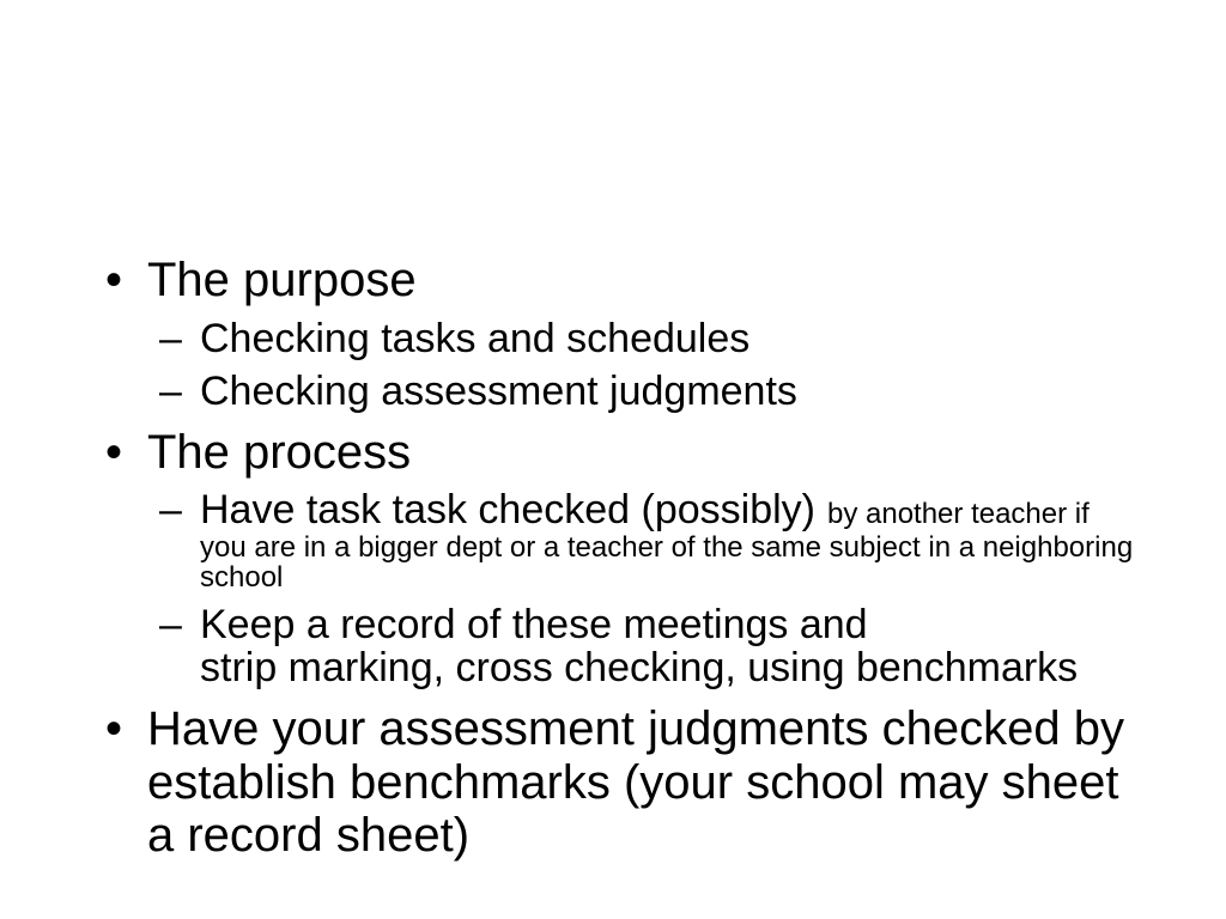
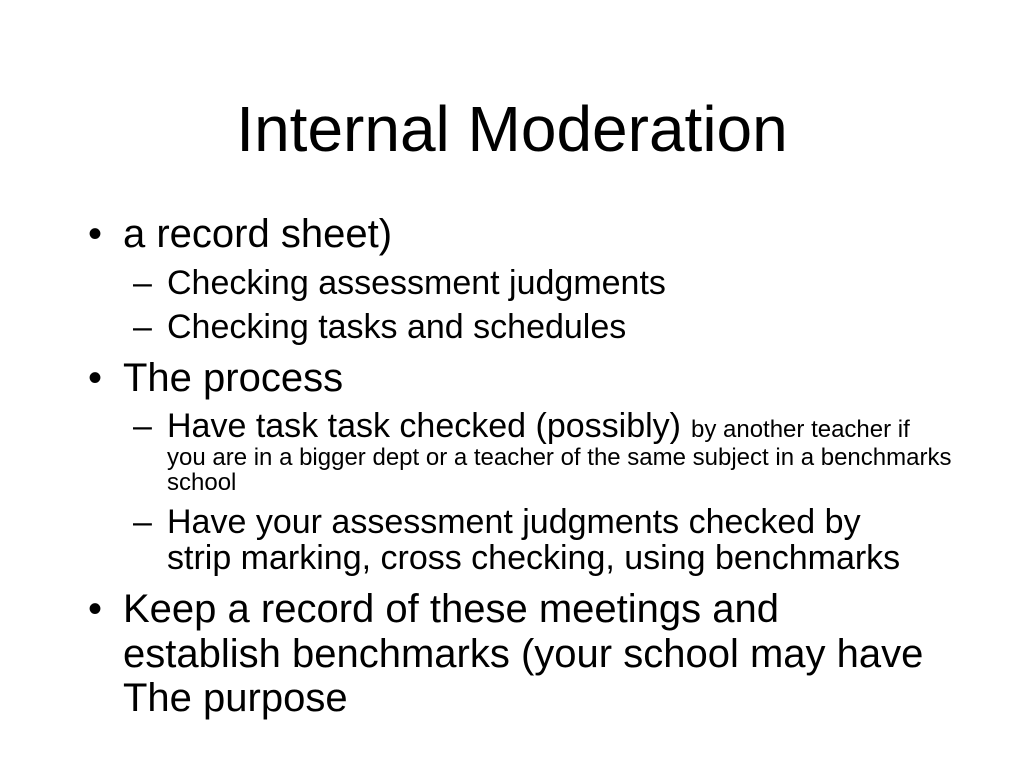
+ Internal Moderation
  •
- The purpose
+ a record sheet)
  –
- Checking tasks and schedules
+ Checking assessment judgments
  –
- Checking assessment judgments
+ Checking tasks and schedules
  •
  The process
  –
  Have task task checked (possibly) by another teacher if
- you are in a bigger dept or a teacher of the same subject in a neighboring
+ you are in a bigger dept or a teacher of the same subject in a benchmarks
  school
  –
- Keep a record of these meetings and
+ Have your assessment judgments checked by
  strip marking, cross checking, using benchmarks
  •
- Have your assessment judgments checked by
+ Keep a record of these meetings and
- establish benchmarks (your school may sheet
+ establish benchmarks (your school may have
- a record sheet)
+ The purpose
